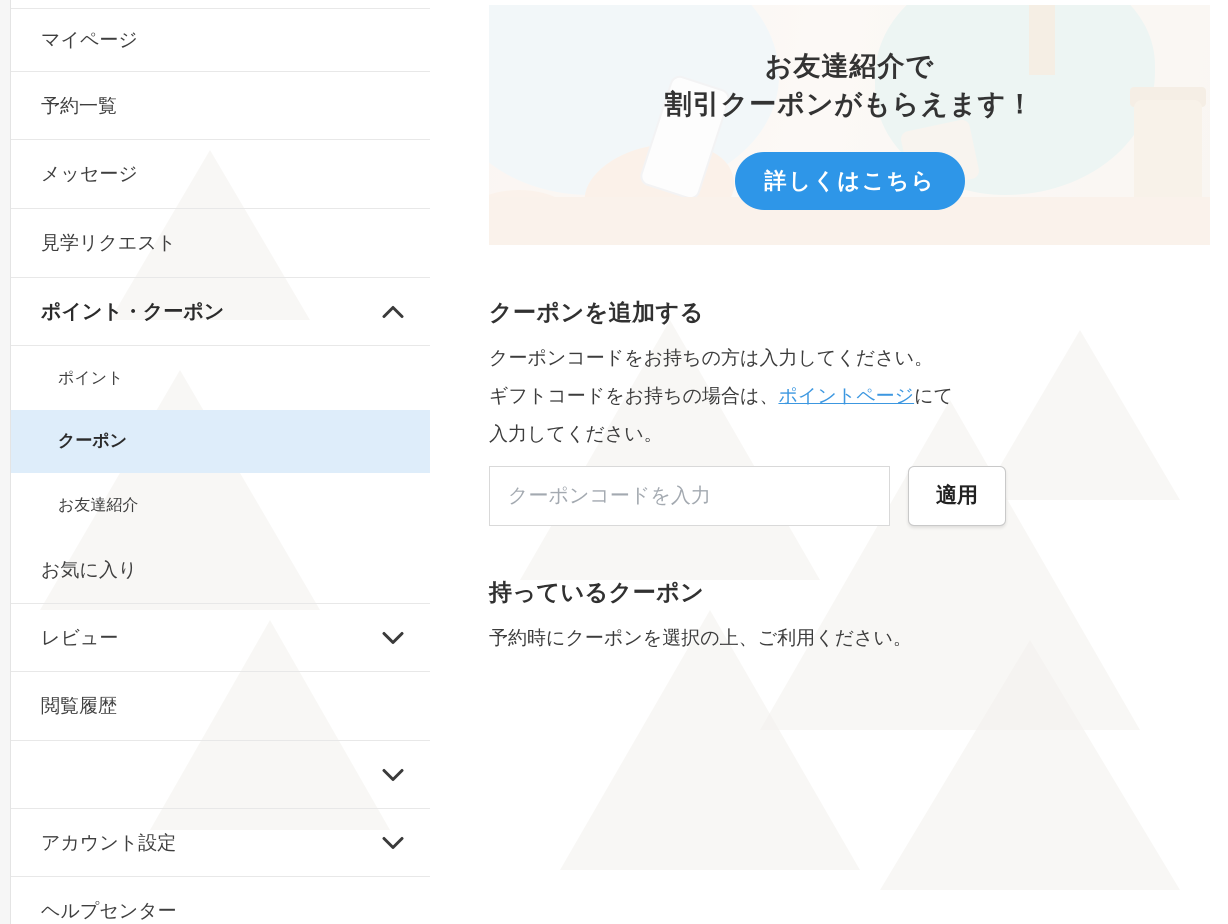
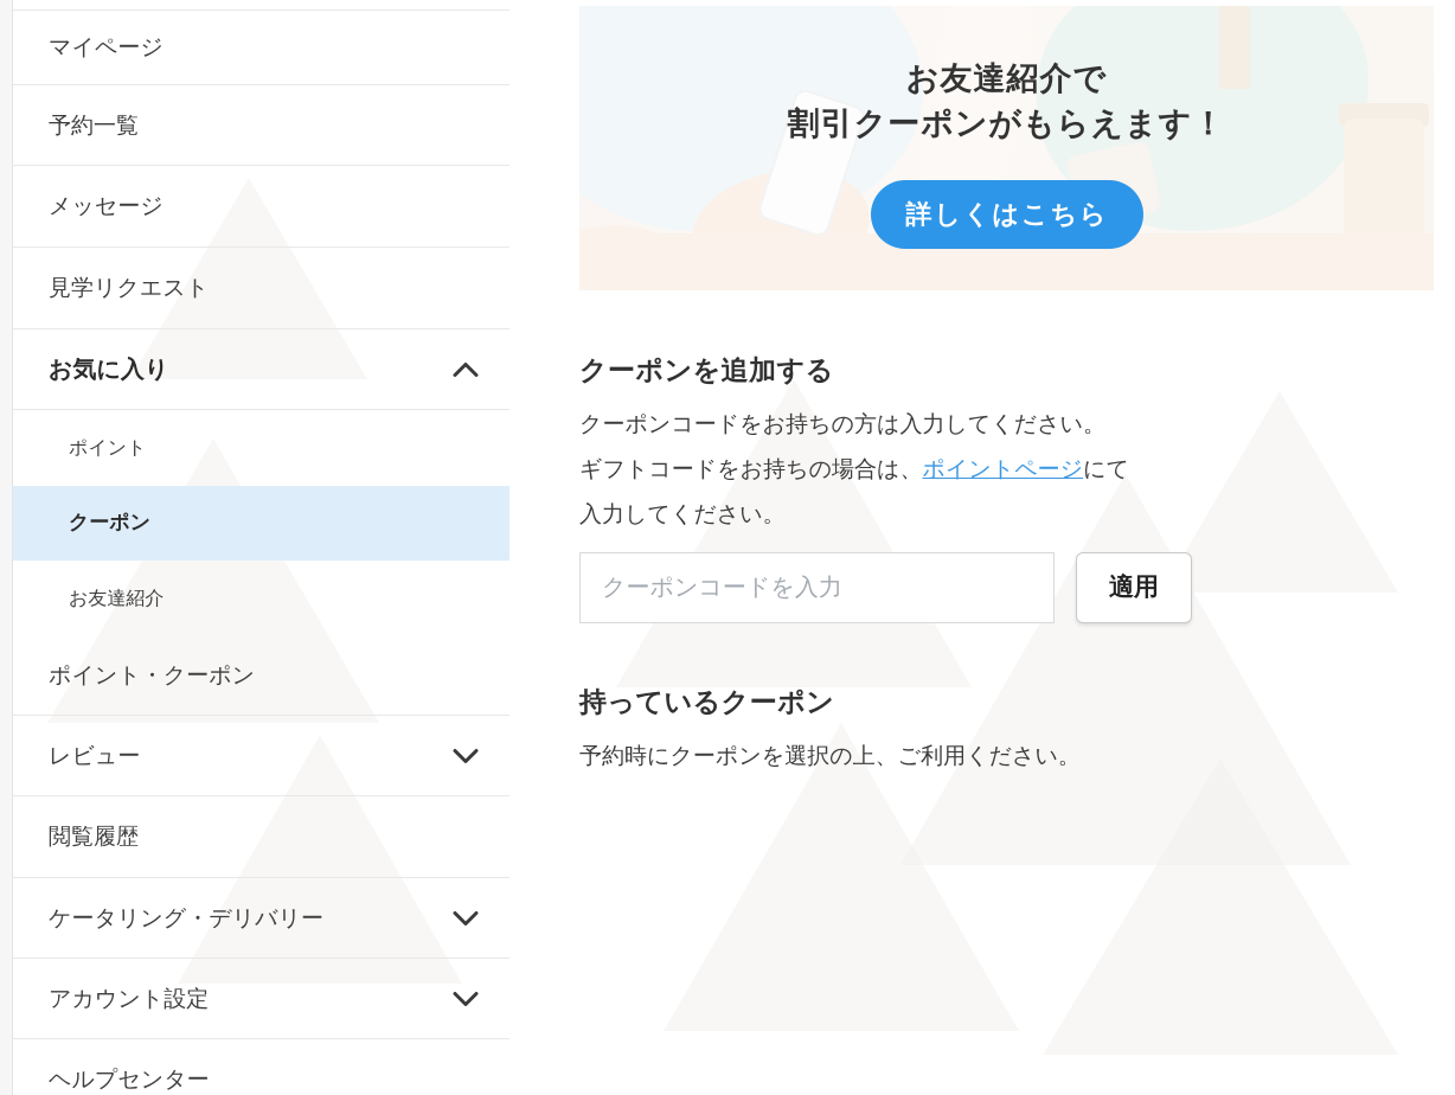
  マイページ
  予約一覧
  メッセージ
  見学リクエスト
- ポイント・クーポン
+ お気に入り
  ポイント
  クーポン
  お友達紹介
- お気に入り
+ ポイント・クーポン
  レビュー
  閲覧履歴
+ ケータリング・デリバリー
  アカウント設定
  ヘルプセンター
  お友達紹介で
  割引クーポンがもらえます！
  詳しくはこちら
  クーポンを追加する
  クーポンコードをお持ちの方は入力してください。
  ギフトコードをお持ちの場合は、ポイントページにて
  入力してください。
  クーポンコードを入力
  適用
  持っているクーポン
  予約時にクーポンを選択の上、ご利用ください。
